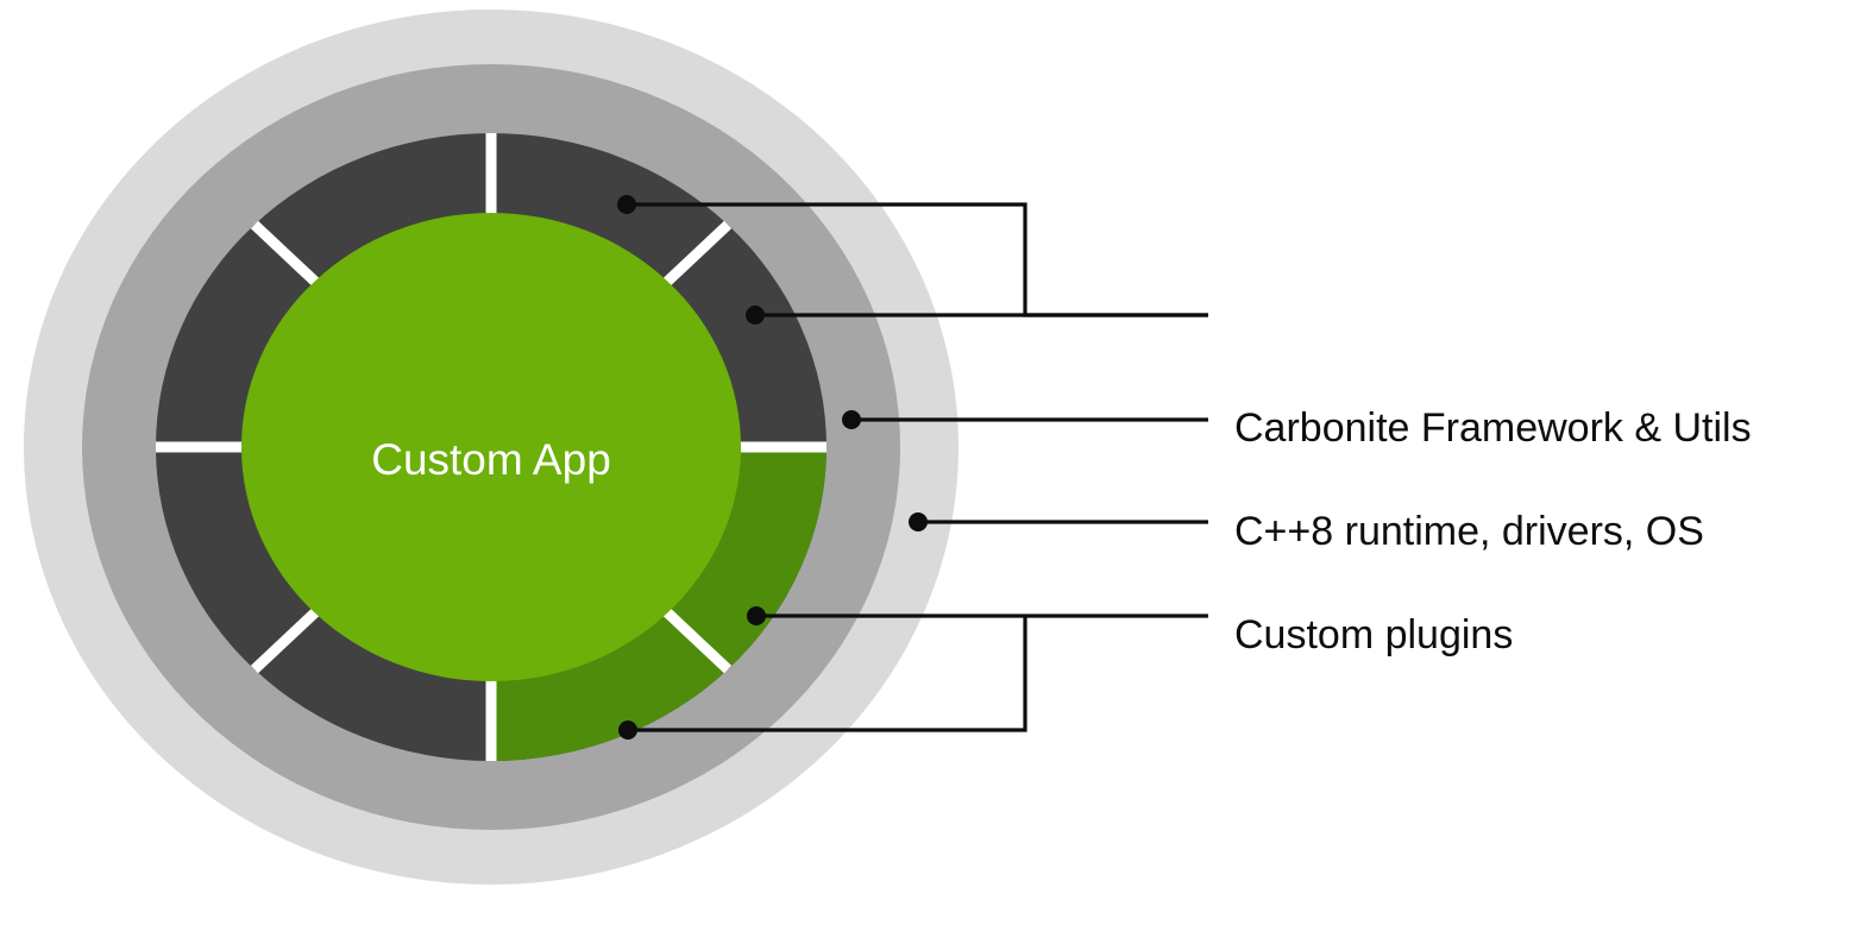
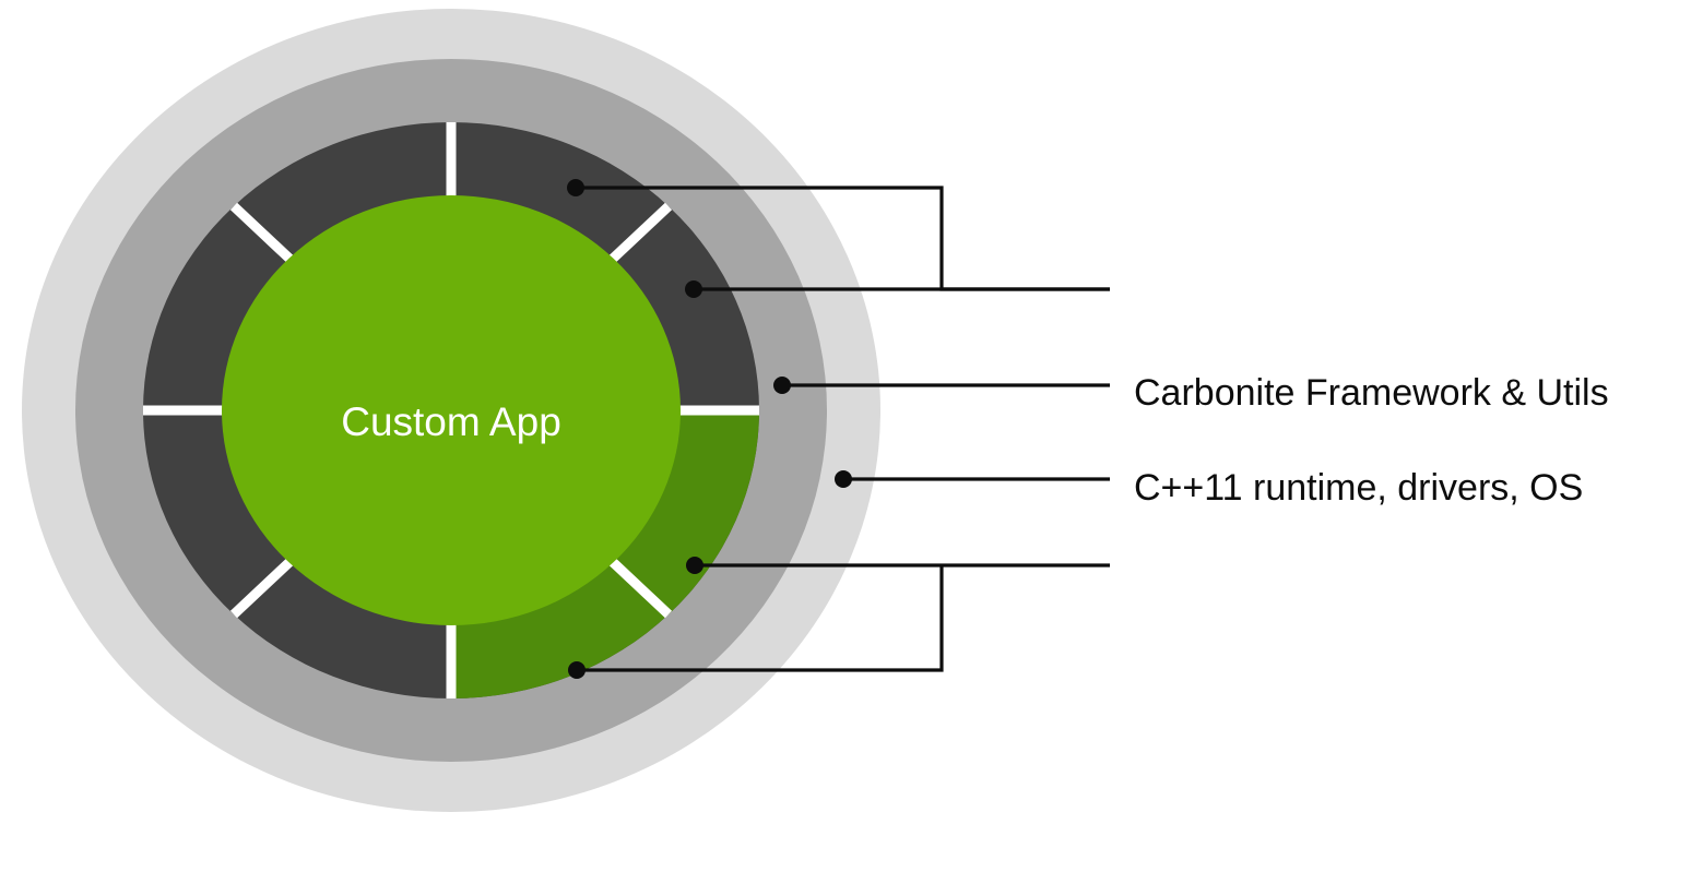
  Custom App
  Carbonite Framework & Utils
- C++8 runtime, drivers, OS
+ C++11 runtime, drivers, OS
- Custom plugins
